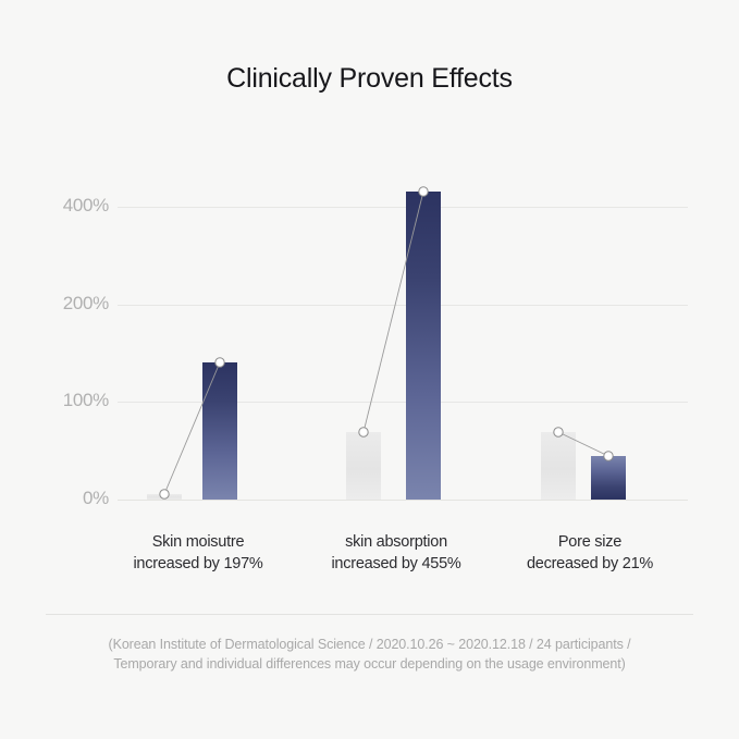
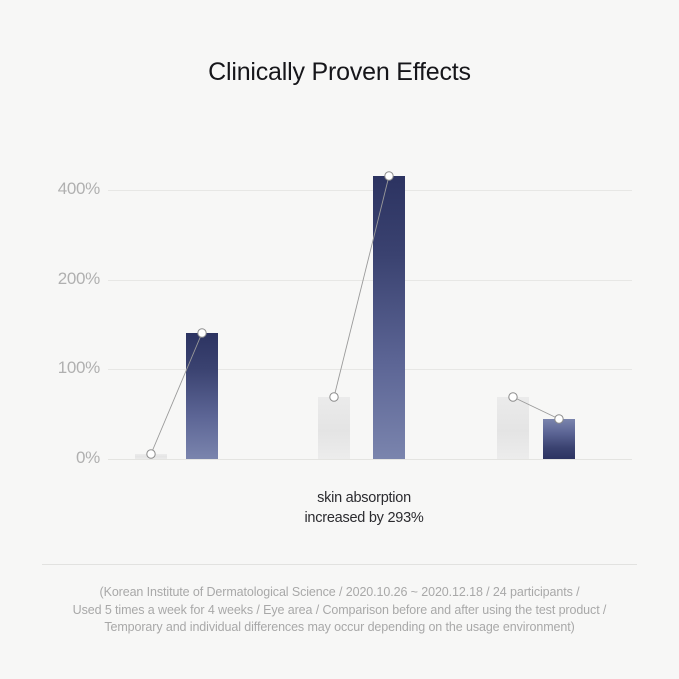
  Clinically Proven Effects
  400%
  200%
  100%
  0%
- Skin moisutre
- increased by 197%
  skin absorption
- increased by 455%
+ increased by 293%
- Pore size
- decreased by 21%
  (Korean Institute of Dermatological Science / 2020.10.26 ~ 2020.12.18 / 24 participants /
+ Used 5 times a week for 4 weeks / Eye area / Comparison before and after using the test product /
  Temporary and individual differences may occur depending on the usage environment)
